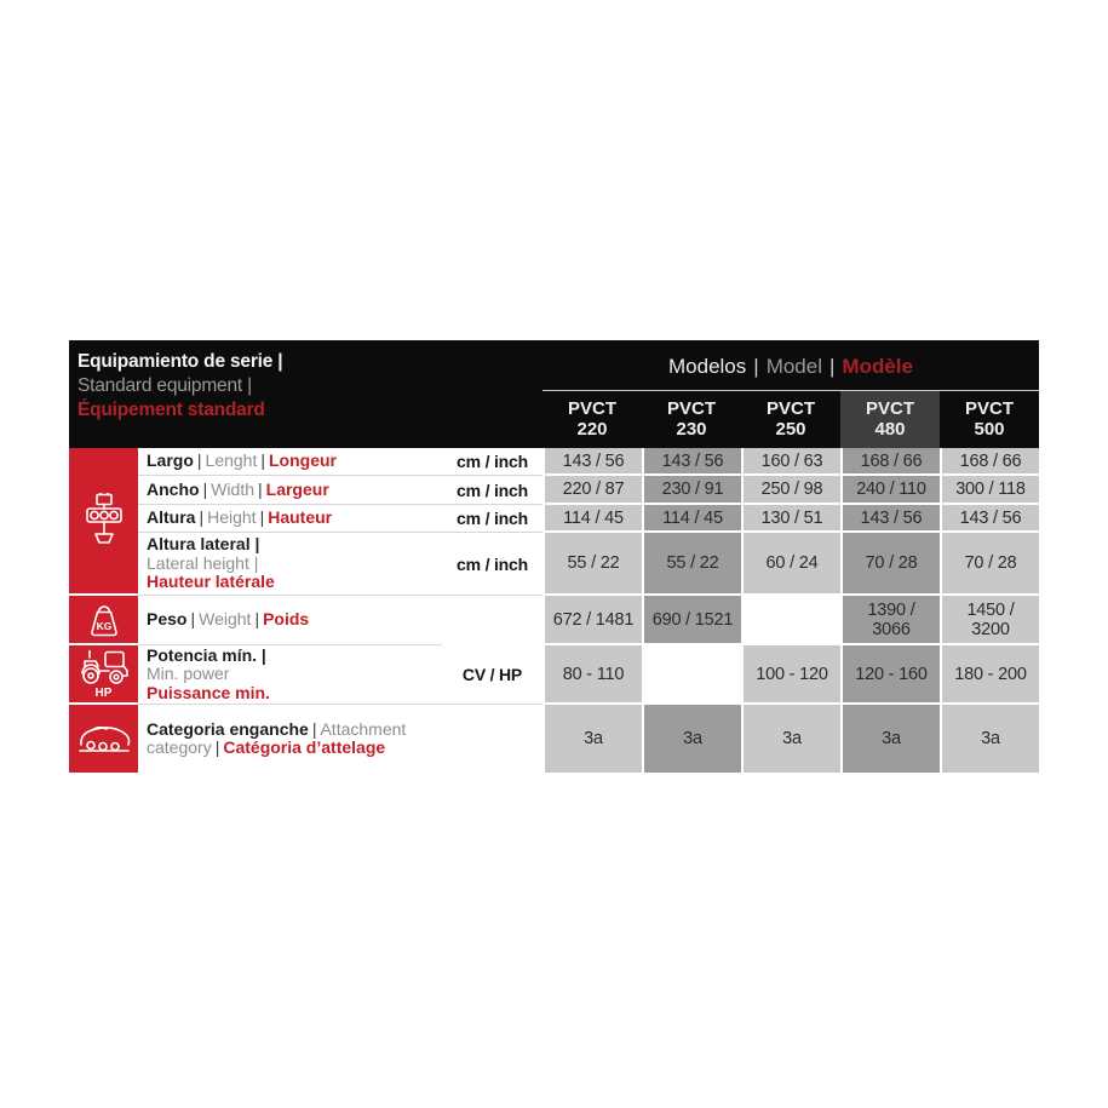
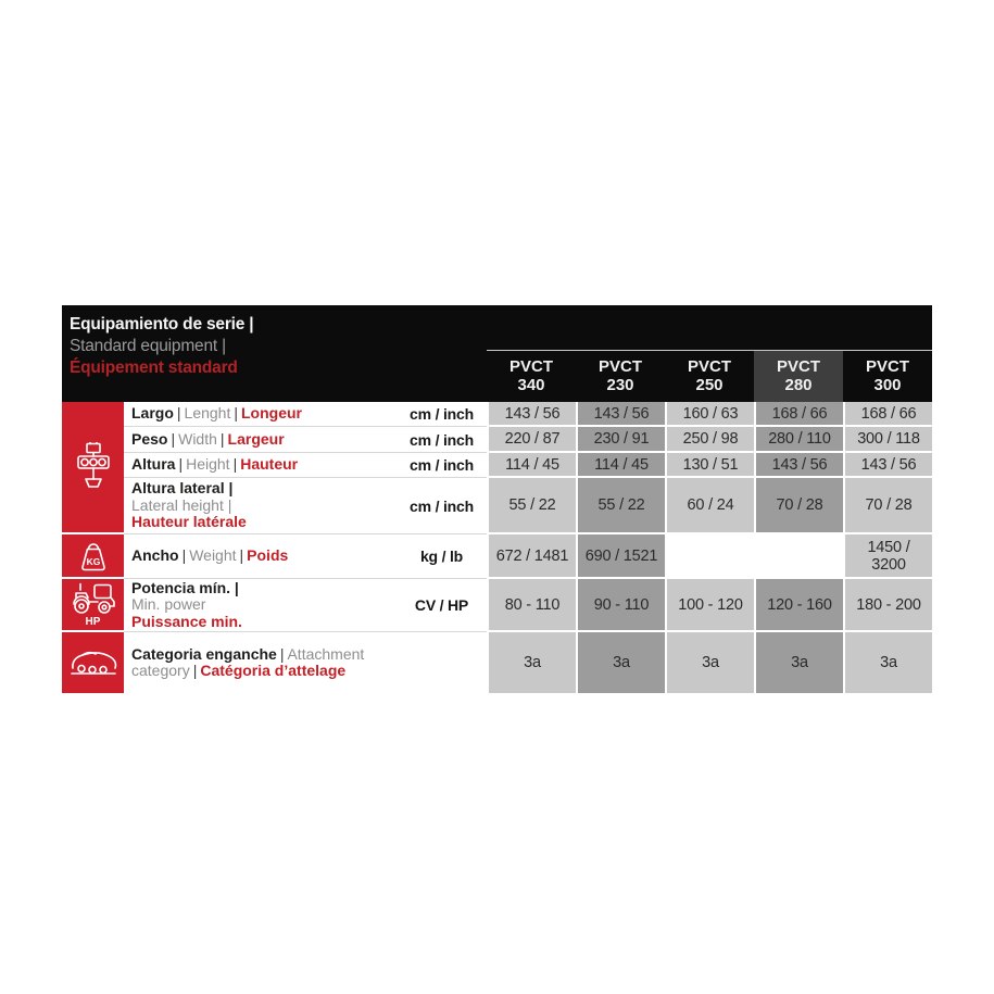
  Equipamiento de serie |
  Standard equipment |
  Équipement standard
- Modelos | Model | Modèle
  PVCT
- 220
+ 340
  PVCT
  230
  PVCT
  250
  PVCT
- 480
+ 280
  PVCT
- 500
+ 300
  KG
  HP
  Largo | Lenght | Longeur
  cm / inch
  143 / 56
  143 / 56
  160 / 63
  168 / 66
  168 / 66
- Ancho | Width | Largeur
+ Peso | Width | Largeur
  cm / inch
  220 / 87
  230 / 91
  250 / 98
- 240 / 110
+ 280 / 110
  300 / 118
  Altura | Height | Hauteur
  cm / inch
  114 / 45
  114 / 45
  130 / 51
  143 / 56
  143 / 56
  Altura lateral |
  Lateral height |
  Hauteur latérale
  cm / inch
  55 / 22
  55 / 22
  60 / 24
  70 / 28
  70 / 28
- Peso | Weight | Poids
+ Ancho | Weight | Poids
+ kg / lb
  672 / 1481
  690 / 1521
- 1390 /
- 3066
  1450 /
  3200
  Potencia mín. |
  Min. power
  Puissance min.
  CV / HP
  80 - 110
+ 90 - 110
  100 - 120
  120 - 160
  180 - 200
  Categoria enganche | Attachment category | Catégoria d’attelage
  3a
  3a
  3a
  3a
  3a
